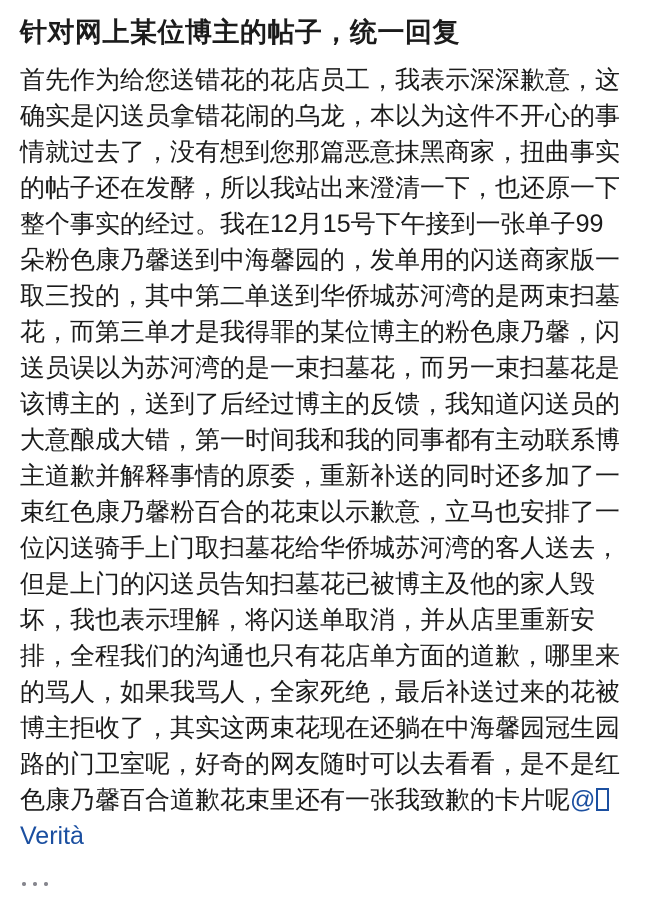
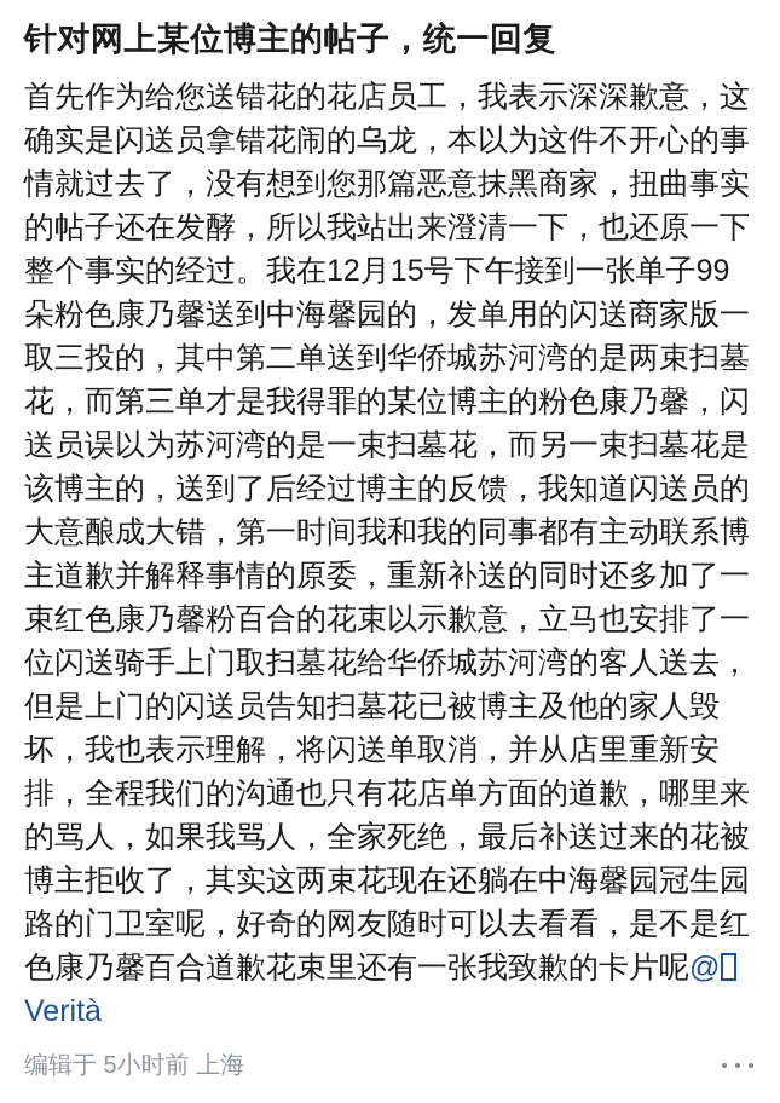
  针对网上某位博主的帖子，统一回复
  首先作为给您送错花的花店员工，我表示深深歉意，这确实是闪送员拿错花闹的乌龙，本以为这件不开心的事情就过去了，没有想到您那篇恶意抹黑商家，扭曲事实的帖子还在发酵，所以我站出来澄清一下，也还原一下整个事实的经过。我在12月15号下午接到一张单子99朵粉色康乃馨送到中海馨园的，发单用的闪送商家版一取三投的，其中第二单送到华侨城苏河湾的是两束扫墓花，而第三单才是我得罪的某位博主的粉色康乃馨，闪送员误以为苏河湾的是一束扫墓花，而另一束扫墓花是该博主的，送到了后经过博主的反馈，我知道闪送员的大意酿成大错，第一时间我和我的同事都有主动联系博主道歉并解释事情的原委，重新补送的同时还多加了一束红色康乃馨粉百合的花束以示歉意，立马也安排了一位闪送骑手上门取扫墓花给华侨城苏河湾的客人送去，但是上门的闪送员告知扫墓花已被博主及他的家人毁坏，我也表示理解，将闪送单取消，并从店里重新安排，全程我们的沟通也只有花店单方面的道歉，哪里来的骂人，如果我骂人，全家死绝，最后补送过来的花被博主拒收了，其实这两束花现在还躺在中海馨园冠生园路的门卫室呢，好奇的网友随时可以去看看，是不是红色康乃馨百合道歉花束里还有一张我致歉的卡片呢@Verità
+ 编辑于 5小时前 上海
